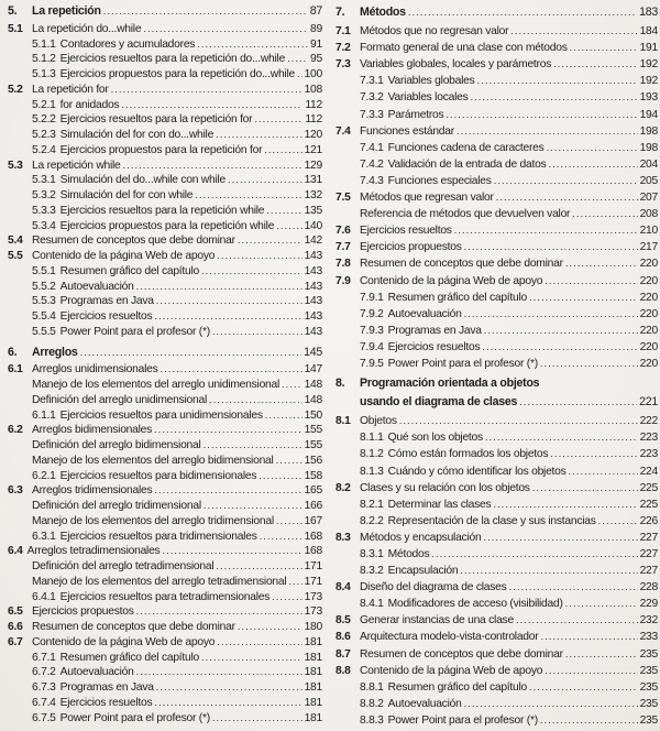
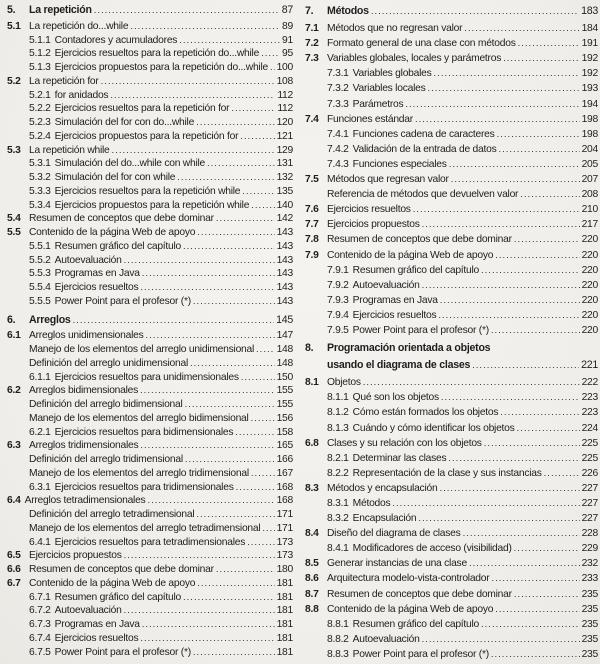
  5.
  La repetición
  87
  5.1
  La repetición do...while
  89
  5.1.1
  Contadores y acumuladores
  91
  5.1.2
  Ejercicios resueltos para la repetición do...while
  95
  5.1.3
  Ejercicios propuestos para la repetición do...while
  100
  5.2
  La repetición for
  108
  5.2.1
  for anidados
  112
  5.2.2
  Ejercicios resueltos para la repetición for
  112
  5.2.3
  Simulación del for con do...while
  120
  5.2.4
  Ejercicios propuestos para la repetición for
  121
  5.3
  La repetición while
  129
  5.3.1
  Simulación del do...while con while
  131
  5.3.2
  Simulación del for con while
  132
  5.3.3
  Ejercicios resueltos para la repetición while
  135
  5.3.4
  Ejercicios propuestos para la repetición while
  140
  5.4
  Resumen de conceptos que debe dominar
  142
  5.5
  Contenido de la página Web de apoyo
  143
  5.5.1
  Resumen gráfico del capítulo
  143
  5.5.2
  Autoevaluación
  143
  5.5.3
  Programas en Java
  143
  5.5.4
  Ejercicios resueltos
  143
  5.5.5
  Power Point para el profesor (*)
  143
  6.
  Arreglos
  145
  6.1
  Arreglos unidimensionales
  147
  Manejo de los elementos del arreglo unidimensional
  148
  Definición del arreglo unidimensional
  148
  6.1.1
  Ejercicios resueltos para unidimensionales
  150
  6.2
  Arreglos bidimensionales
  155
  Definición del arreglo bidimensional
  155
  Manejo de los elementos del arreglo bidimensional
  156
  6.2.1
  Ejercicios resueltos para bidimensionales
  158
  6.3
  Arreglos tridimensionales
  165
  Definición del arreglo tridimensional
  166
  Manejo de los elementos del arreglo tridimensional
  167
  6.3.1
  Ejercicios resueltos para tridimensionales
  168
  6.4
  Arreglos tetradimensionales
  168
  Definición del arreglo tetradimensional
  171
  Manejo de los elementos del arreglo tetradimensional
  171
  6.4.1
  Ejercicios resueltos para tetradimensionales
  173
  6.5
  Ejercicios propuestos
  173
  6.6
  Resumen de conceptos que debe dominar
  180
  6.7
  Contenido de la página Web de apoyo
  181
  6.7.1
  Resumen gráfico del capítulo
  181
  6.7.2
  Autoevaluación
  181
  6.7.3
  Programas en Java
  181
  6.7.4
  Ejercicios resueltos
  181
  6.7.5
  Power Point para el profesor (*)
  181
  7.
  Métodos
  183
  7.1
  Métodos que no regresan valor
  184
  7.2
  Formato general de una clase con métodos
  191
  7.3
  Variables globales, locales y parámetros
  192
  7.3.1
  Variables globales
  192
  7.3.2
  Variables locales
  193
  7.3.3
  Parámetros
  194
  7.4
  Funciones estándar
  198
  7.4.1
  Funciones cadena de caracteres
  198
  7.4.2
  Validación de la entrada de datos
  204
  7.4.3
  Funciones especiales
  205
  7.5
  Métodos que regresan valor
  207
  Referencia de métodos que devuelven valor
  208
  7.6
  Ejercicios resueltos
  210
  7.7
  Ejercicios propuestos
  217
  7.8
  Resumen de conceptos que debe dominar
  220
  7.9
  Contenido de la página Web de apoyo
  220
  7.9.1
  Resumen gráfico del capítulo
  220
  7.9.2
  Autoevaluación
  220
  7.9.3
  Programas en Java
  220
  7.9.4
  Ejercicios resueltos
  220
  7.9.5
  Power Point para el profesor (*)
  220
  8.
  Programación orientada a objetos
  usando el diagrama de clases
  221
  8.1
  Objetos
  222
  8.1.1
  Qué son los objetos
  223
  8.1.2
  Cómo están formados los objetos
  223
  8.1.3
  Cuándo y cómo identificar los objetos
  224
- 8.2
+ 6.8
  Clases y su relación con los objetos
  225
  8.2.1
  Determinar las clases
  225
  8.2.2
  Representación de la clase y sus instancias
  226
  8.3
  Métodos y encapsulación
  227
  8.3.1
  Métodos
  227
  8.3.2
  Encapsulación
  227
  8.4
  Diseño del diagrama de clases
  228
  8.4.1
  Modificadores de acceso (visibilidad)
  229
  8.5
  Generar instancias de una clase
  232
  8.6
  Arquitectura modelo-vista-controlador
  233
  8.7
  Resumen de conceptos que debe dominar
  235
  8.8
  Contenido de la página Web de apoyo
  235
  8.8.1
  Resumen gráfico del capítulo
  235
  8.8.2
  Autoevaluación
  235
  8.8.3
  Power Point para el profesor (*)
  235
